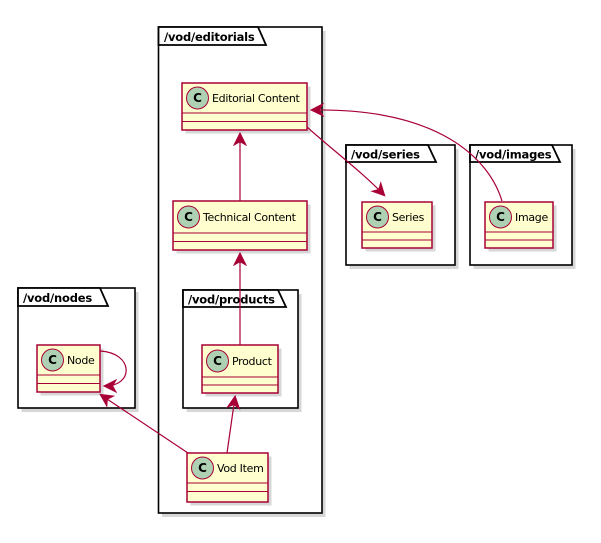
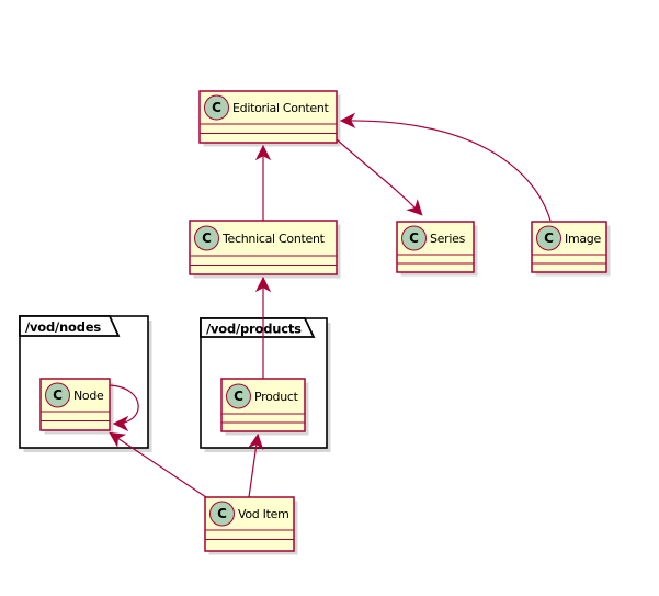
- /vod/editorials
- /vod/series
- /vod/images
  /vod/nodes
  /vod/products
  C
  Editorial Content
  C
  Technical Content
  C
  Series
  C
  Image
  C
  Node
  C
  Product
  C
  Vod Item
